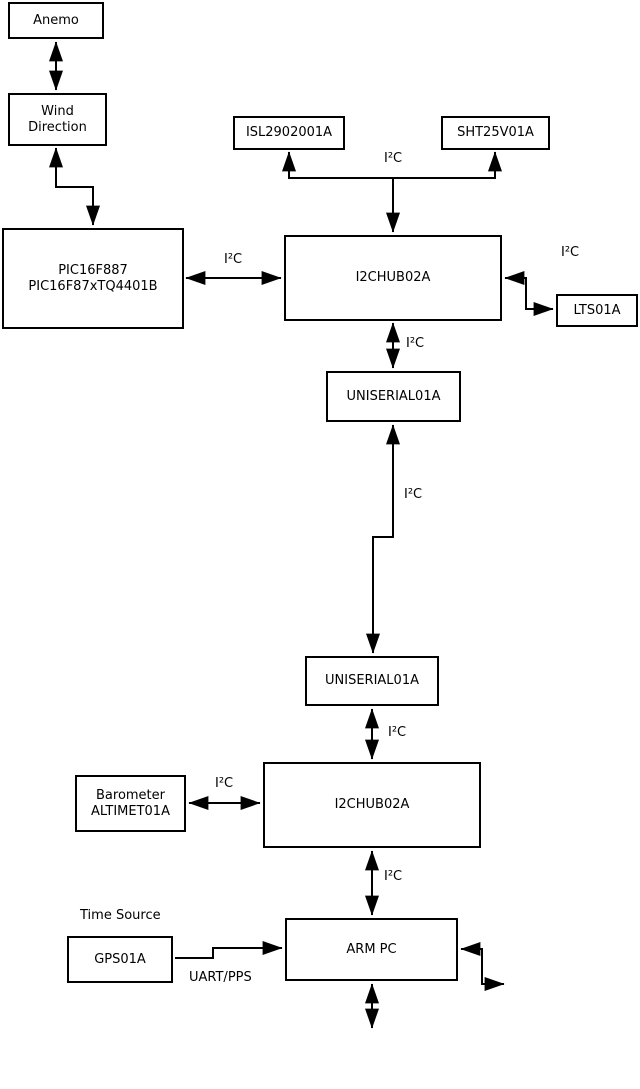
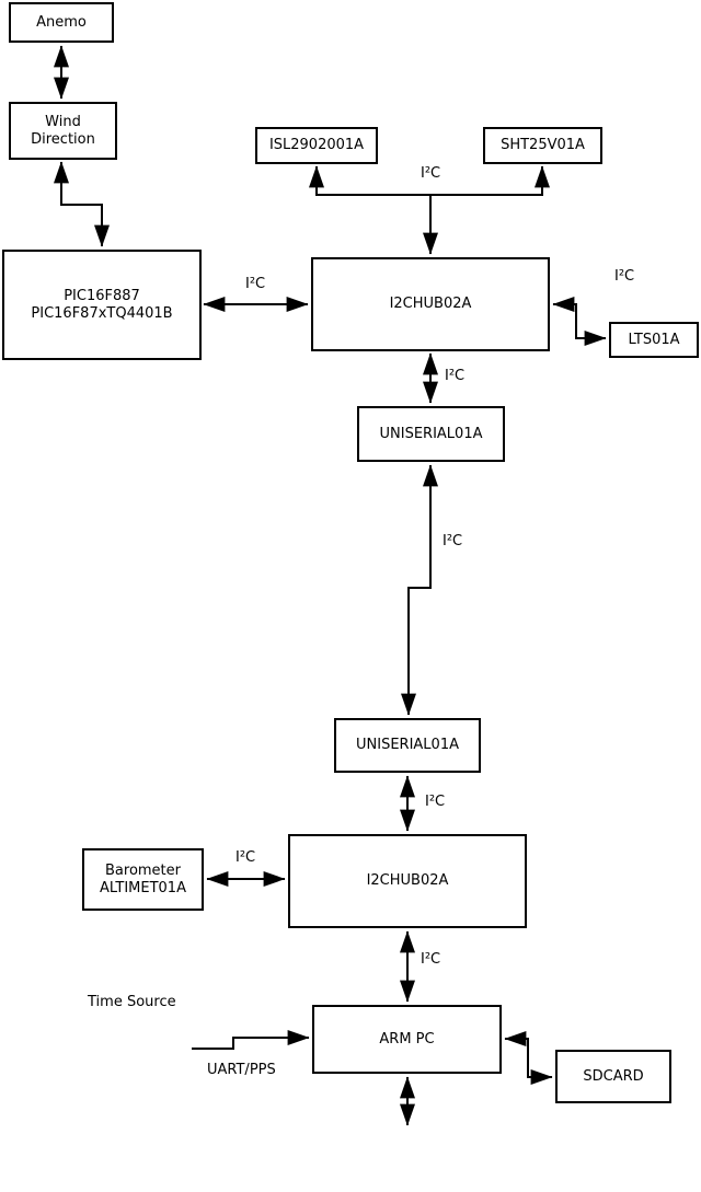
  Anemo
  Wind
  Direction
  PIC16F887
  PIC16F87xTQ4401B
  ISL2902001A
  SHT25V01A
  I2CHUB02A
  LTS01A
  UNISERIAL01A
  UNISERIAL01A
  Barometer
  ALTIMET01A
  I2CHUB02A
- GPS01A
  ARM PC
+ SDCARD
  I²C
  I²C
  I²C
  I²C
  I²C
  I²C
  I²C
  I²C
  Time Source
  UART/PPS
